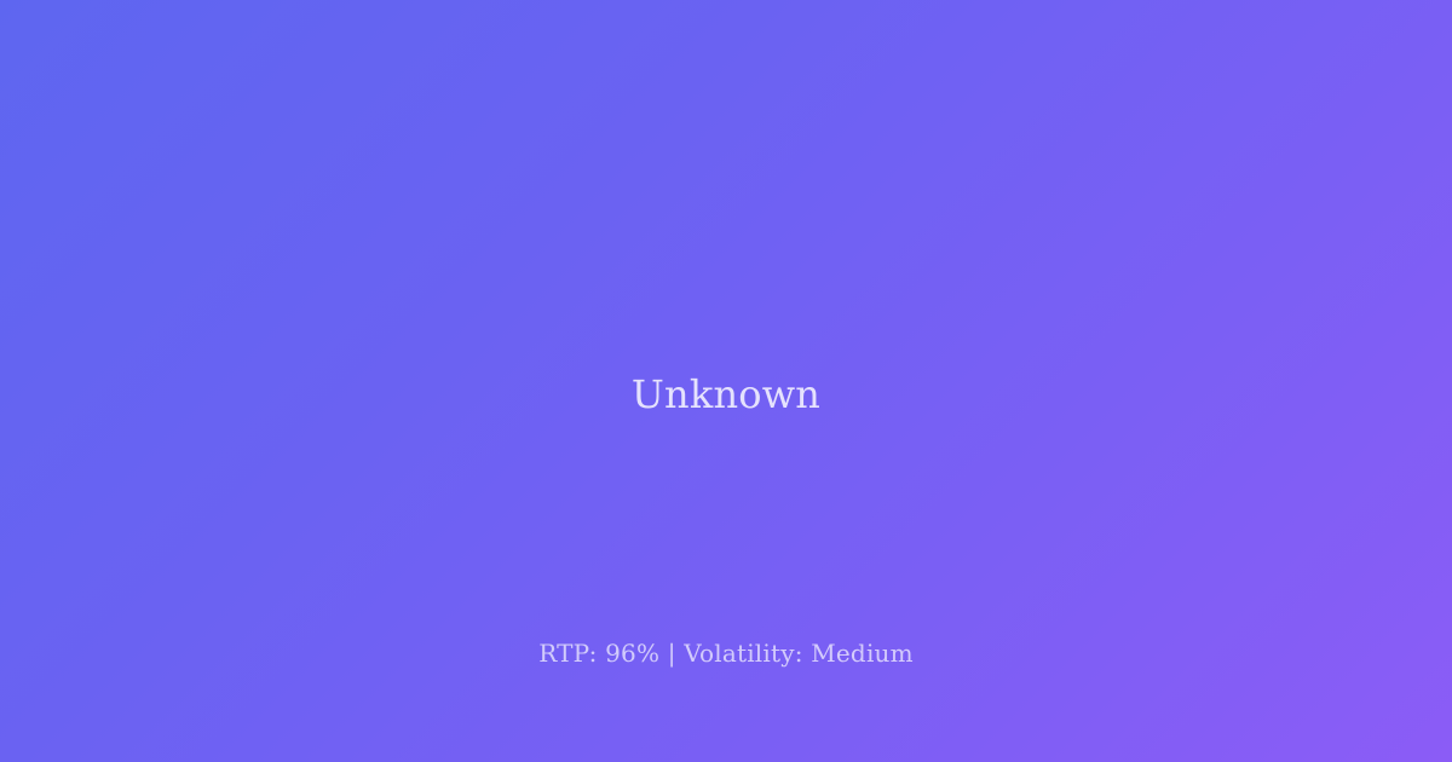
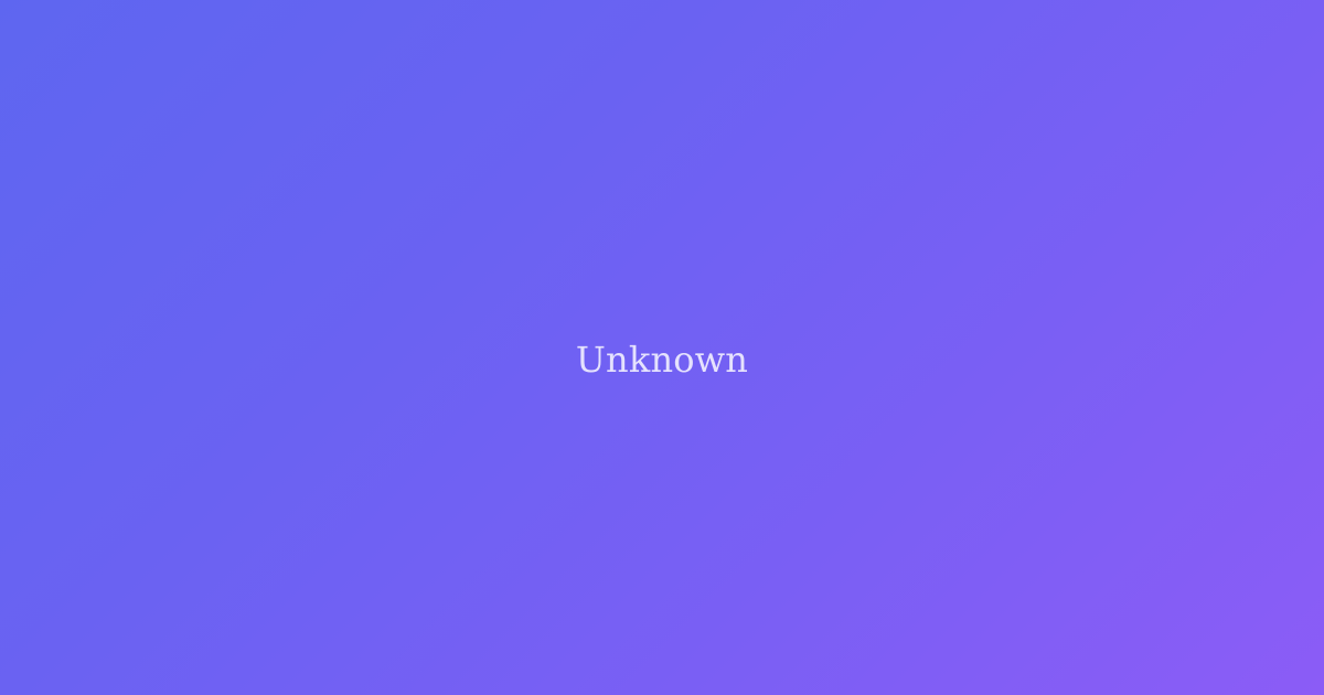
  Unknown
- RTP: 96% | Volatility: Medium
